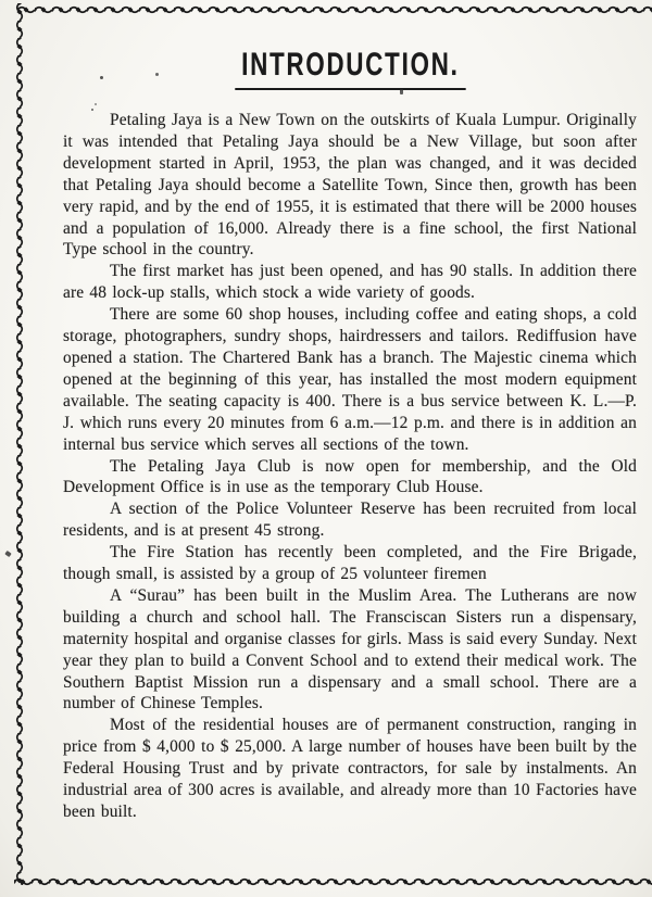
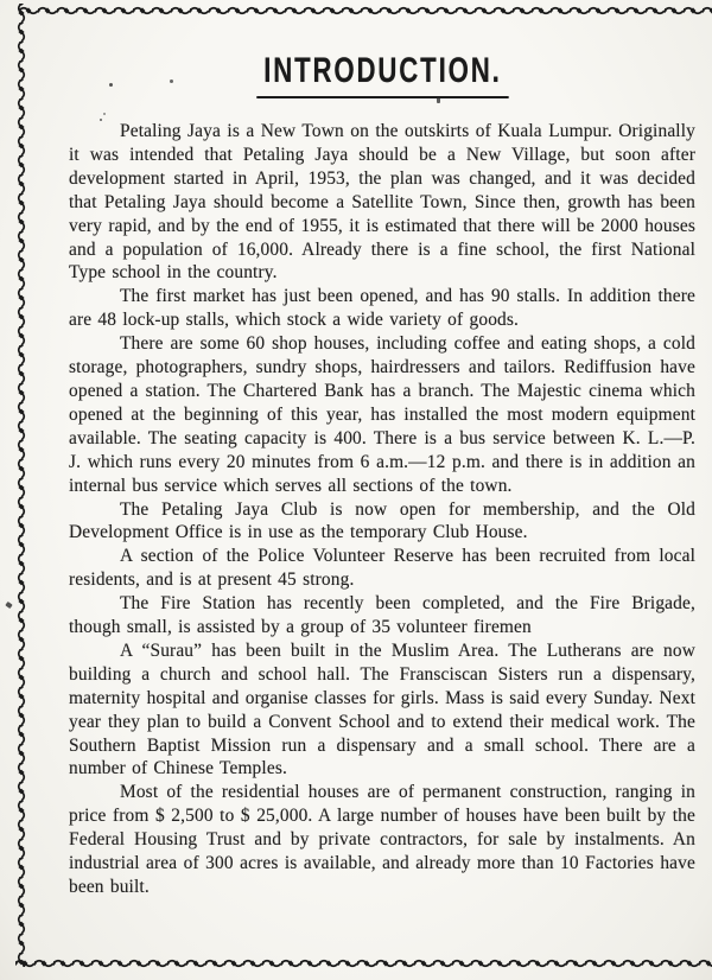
  INTRODUCTION.
  Petaling Jaya is a New Town on the outskirts of Kuala Lumpur. Originally it was intended that Petaling Jaya should be a New Village, but soon after development started in April, 1953, the plan was changed, and it was decided that Petaling Jaya should become a Satellite Town, Since then, growth has been very rapid, and by the end of 1955, it is estimated that there will be 2000 houses and a population of 16,000. Already there is a fine school, the first National Type school in the country.
  The first market has just been opened, and has 90 stalls. In addition there are 48 lock-up stalls, which stock a wide variety of goods.
  There are some 60 shop houses, including coffee and eating shops, a cold storage, photographers, sundry shops, hairdressers and tailors. Rediffusion have opened a station. The Chartered Bank has a branch. The Majestic cinema which opened at the beginning of this year, has installed the most modern equipment available. The seating capacity is 400. There is a bus service between K. L.—P. J. which runs every 20 minutes from 6 a.m.—12 p.m. and there is in addition an internal bus service which serves all sections of the town.
  The Petaling Jaya Club is now open for membership, and the Old Development Office is in use as the temporary Club House.
  A section of the Police Volunteer Reserve has been recruited from local residents, and is at present 45 strong.
- The Fire Station has recently been completed, and the Fire Brigade, though small, is assisted by a group of 25 volunteer firemen
+ The Fire Station has recently been completed, and the Fire Brigade, though small, is assisted by a group of 35 volunteer firemen
  A “Surau” has been built in the Muslim Area. The Lutherans are now building a church and school hall. The Fransciscan Sisters run a dispensary, maternity hospital and organise classes for girls. Mass is said every Sunday. Next year they plan to build a Convent School and to extend their medical work. The Southern Baptist Mission run a dispensary and a small school. There are a number of Chinese Temples.
- Most of the residential houses are of permanent construction, ranging in price from $ 4,000 to $ 25,000. A large number of houses have been built by the Federal Housing Trust and by private contractors, for sale by instalments. An industrial area of 300 acres is available, and already more than 10 Factories have been built.
+ Most of the residential houses are of permanent construction, ranging in price from $ 2,500 to $ 25,000. A large number of houses have been built by the Federal Housing Trust and by private contractors, for sale by instalments. An industrial area of 300 acres is available, and already more than 10 Factories have been built.
